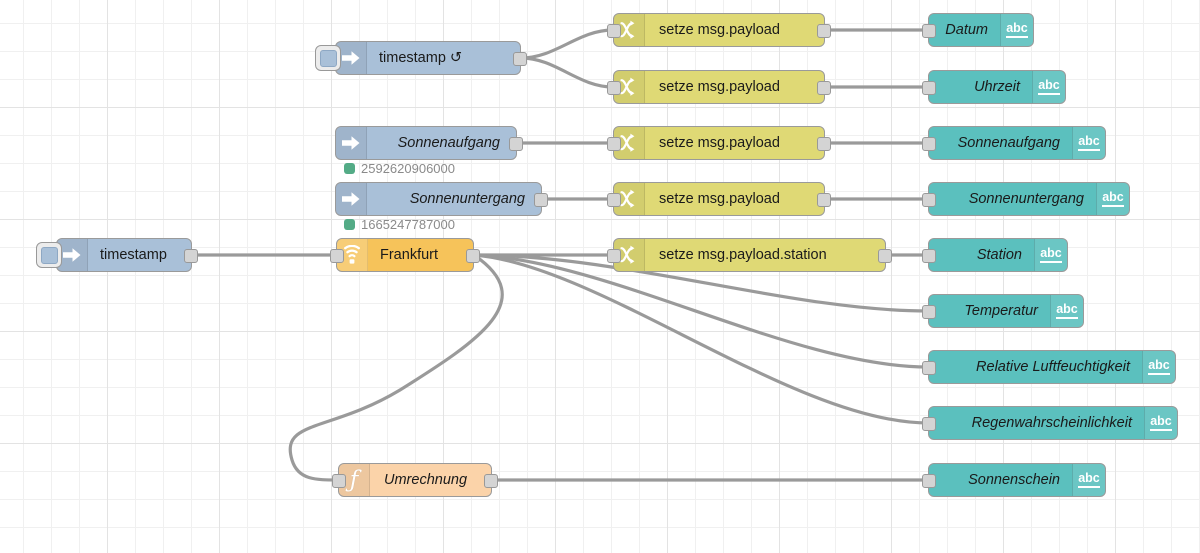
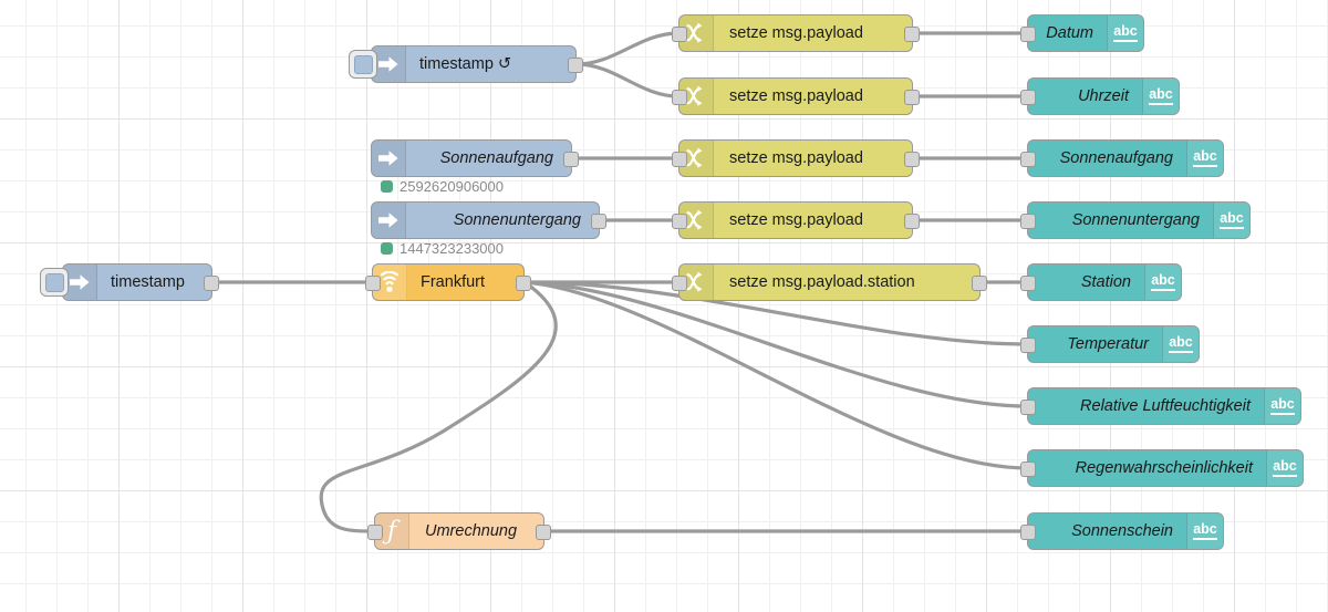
  timestamp ↺
  Sonnenaufgang
  2592620906000
  Sonnenuntergang
- 1665247787000
+ 1447323233000
  timestamp
  Frankfurt
  setze msg.payload
  setze msg.payload
  setze msg.payload
  setze msg.payload
  setze msg.payload.station
  ƒ
  Umrechnung
  Datum
  abc
  Uhrzeit
  abc
  Sonnenaufgang
  abc
  Sonnenuntergang
  abc
  Station
  abc
  Temperatur
  abc
  Relative Luftfeuchtigkeit
  abc
  Regenwahrscheinlichkeit
  abc
  Sonnenschein
  abc
